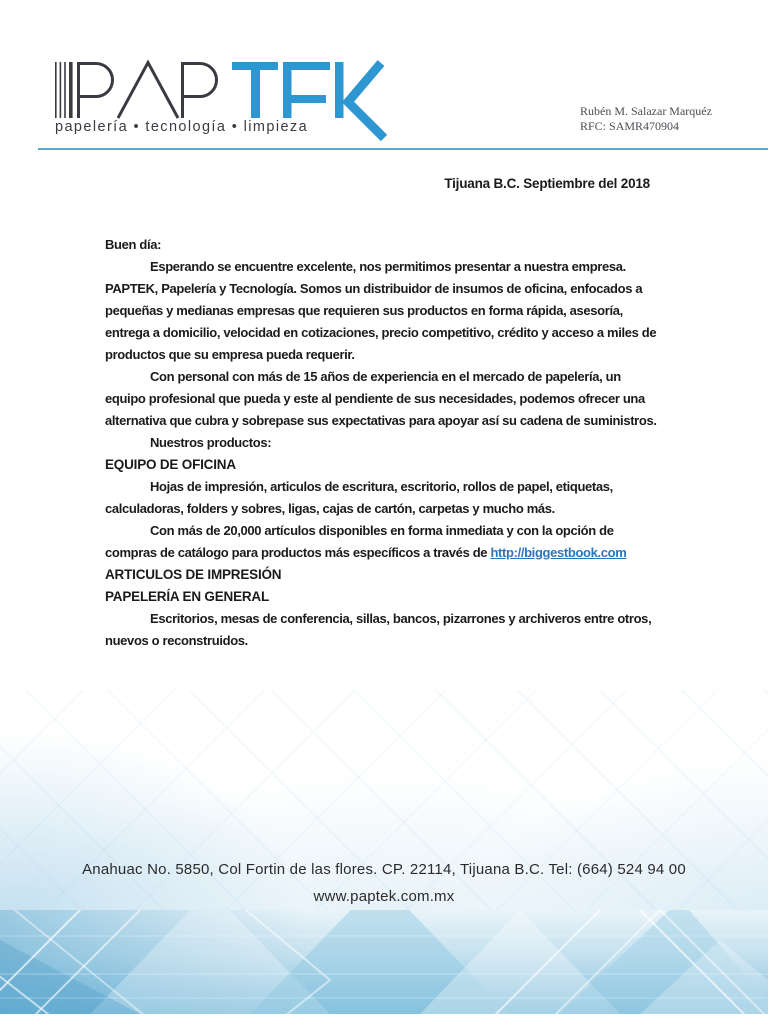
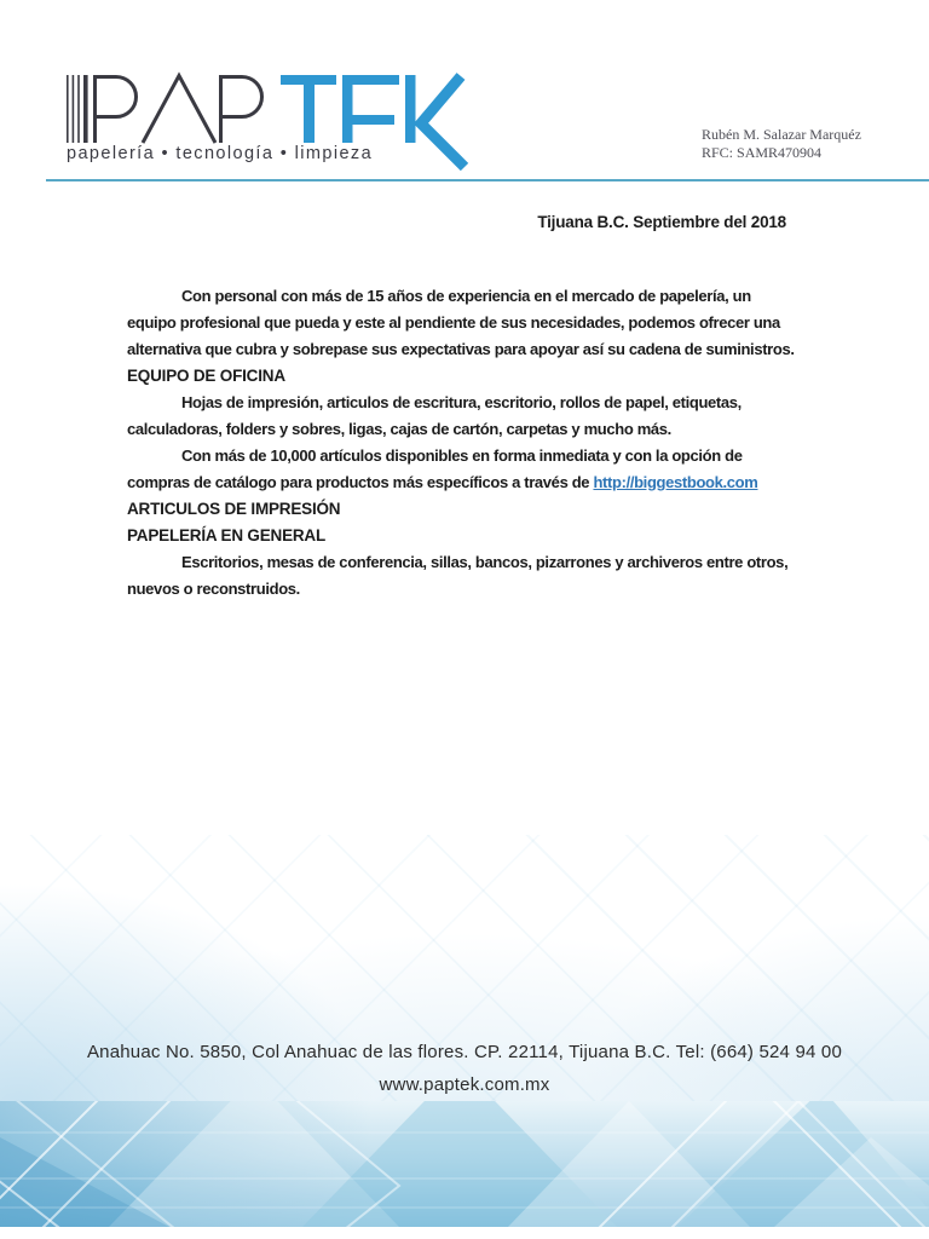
  papelería • tecnología • limpieza
  Rubén M. Salazar Marquéz
  RFC: SAMR470904
  Tijuana B.C. Septiembre del 2018
- Buen día:
- Esperando se encuentre excelente, nos permitimos presentar a nuestra empresa. PAPTEK, Papelería y Tecnología. Somos un distribuidor de insumos de oficina, enfocados a pequeñas y medianas empresas que requieren sus productos en forma rápida, asesoría, entrega a domicilio, velocidad en cotizaciones, precio competitivo, crédito y acceso a miles de productos que su empresa pueda requerir.
  Con personal con más de 15 años de experiencia en el mercado de papelería, un equipo profesional que pueda y este al pendiente de sus necesidades, podemos ofrecer una alternativa que cubra y sobrepase sus expectativas para apoyar así su cadena de suministros.
- Nuestros productos:
  EQUIPO DE OFICINA
  Hojas de impresión, articulos de escritura, escritorio, rollos de papel, etiquetas, calculadoras, folders y sobres, ligas, cajas de cartón, carpetas y mucho más.
- Con más de 20,000 artículos disponibles en forma inmediata y con la opción de compras de catálogo para productos más específicos a través de http://biggestbook.com
+ Con más de 10,000 artículos disponibles en forma inmediata y con la opción de compras de catálogo para productos más específicos a través de http://biggestbook.com
  ARTICULOS DE IMPRESIÓN
  PAPELERÍA EN GENERAL
  Escritorios, mesas de conferencia, sillas, bancos, pizarrones y archiveros entre otros, nuevos o reconstruidos.
- Anahuac No. 5850, Col Fortin de las flores. CP. 22114, Tijuana B.C. Tel: (664) 524 94 00
+ Anahuac No. 5850, Col Anahuac de las flores. CP. 22114, Tijuana B.C. Tel: (664) 524 94 00
  www.paptek.com.mx
